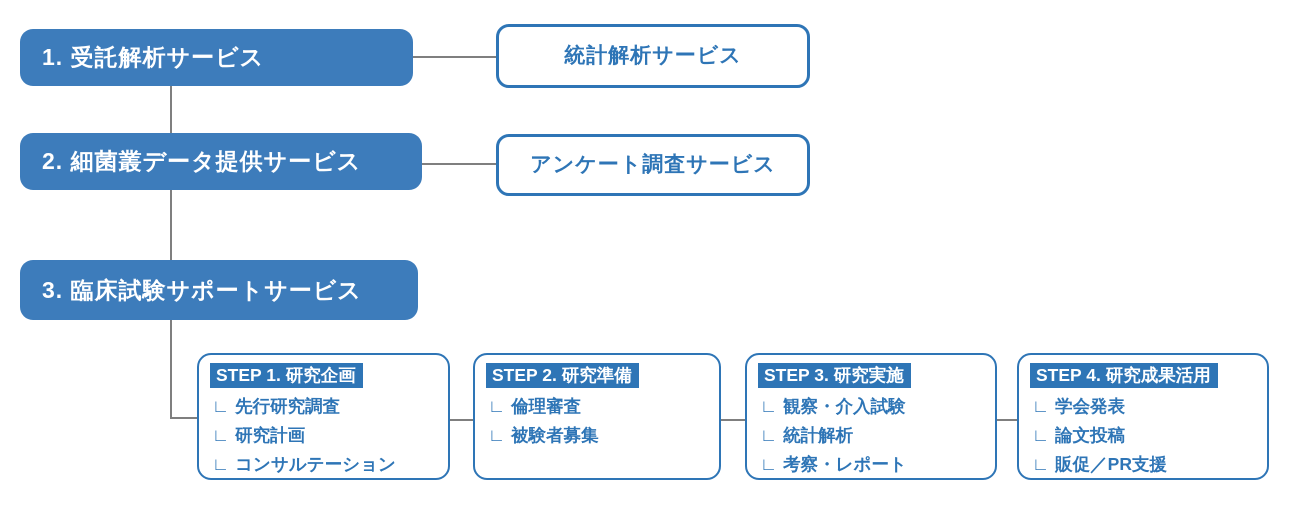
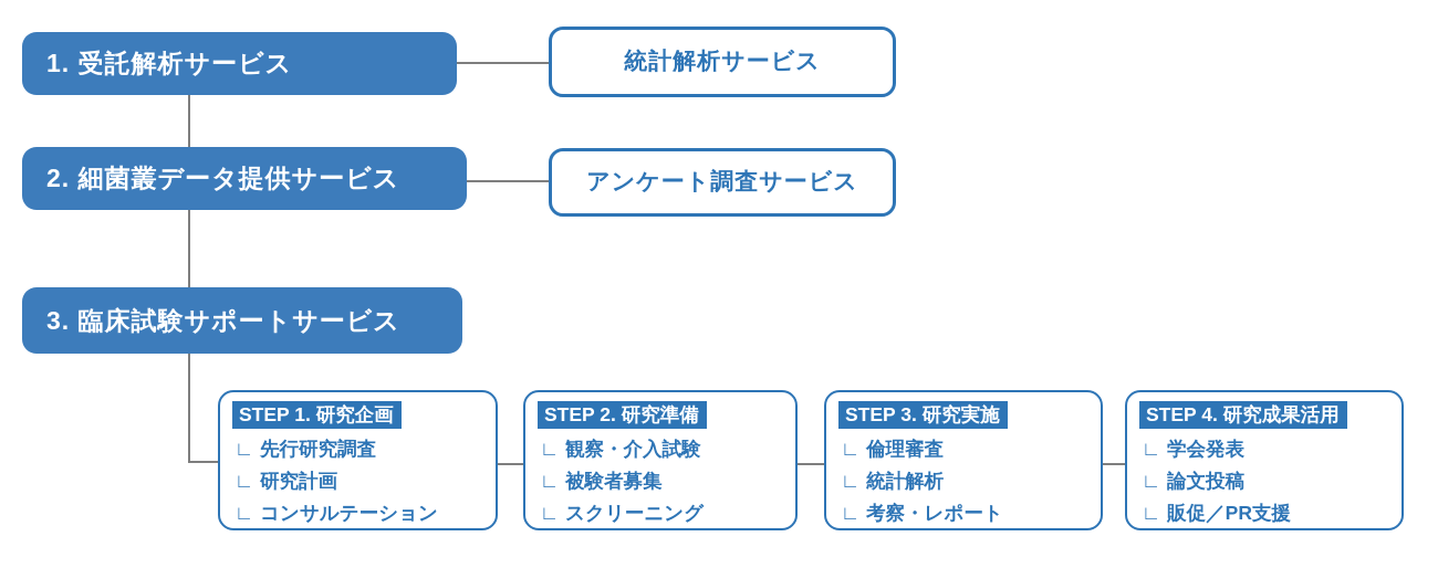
  1. 受託解析サービス
  2. 細菌叢データ提供サービス
  3. 臨床試験サポートサービス
  統計解析サービス
  アンケート調査サービス
  STEP 1. 研究企画
  ∟ 先行研究調査
  ∟ 研究計画
  ∟ コンサルテーション
  STEP 2. 研究準備
- ∟ 倫理審査
+ ∟ 観察・介入試験
  ∟ 被験者募集
+ ∟ スクリーニング
  STEP 3. 研究実施
- ∟ 観察・介入試験
+ ∟ 倫理審査
  ∟ 統計解析
  ∟ 考察・レポート
  STEP 4. 研究成果活用
  ∟ 学会発表
  ∟ 論文投稿
  ∟ 販促／PR支援
